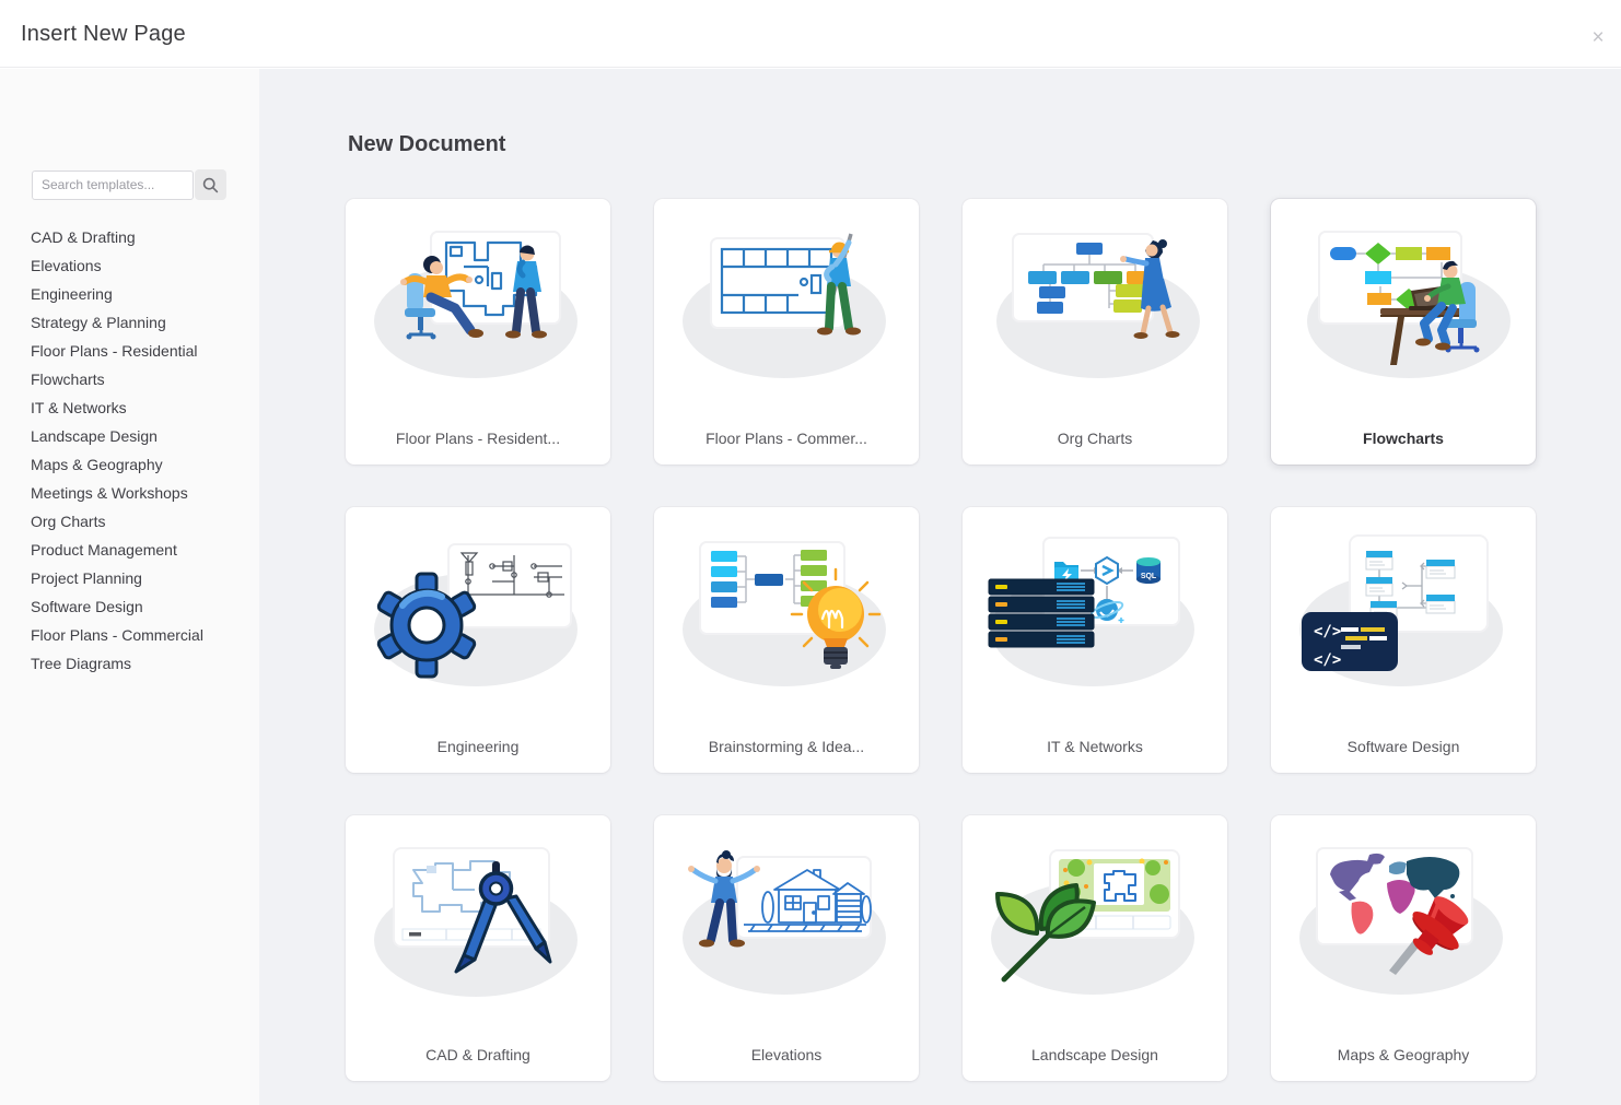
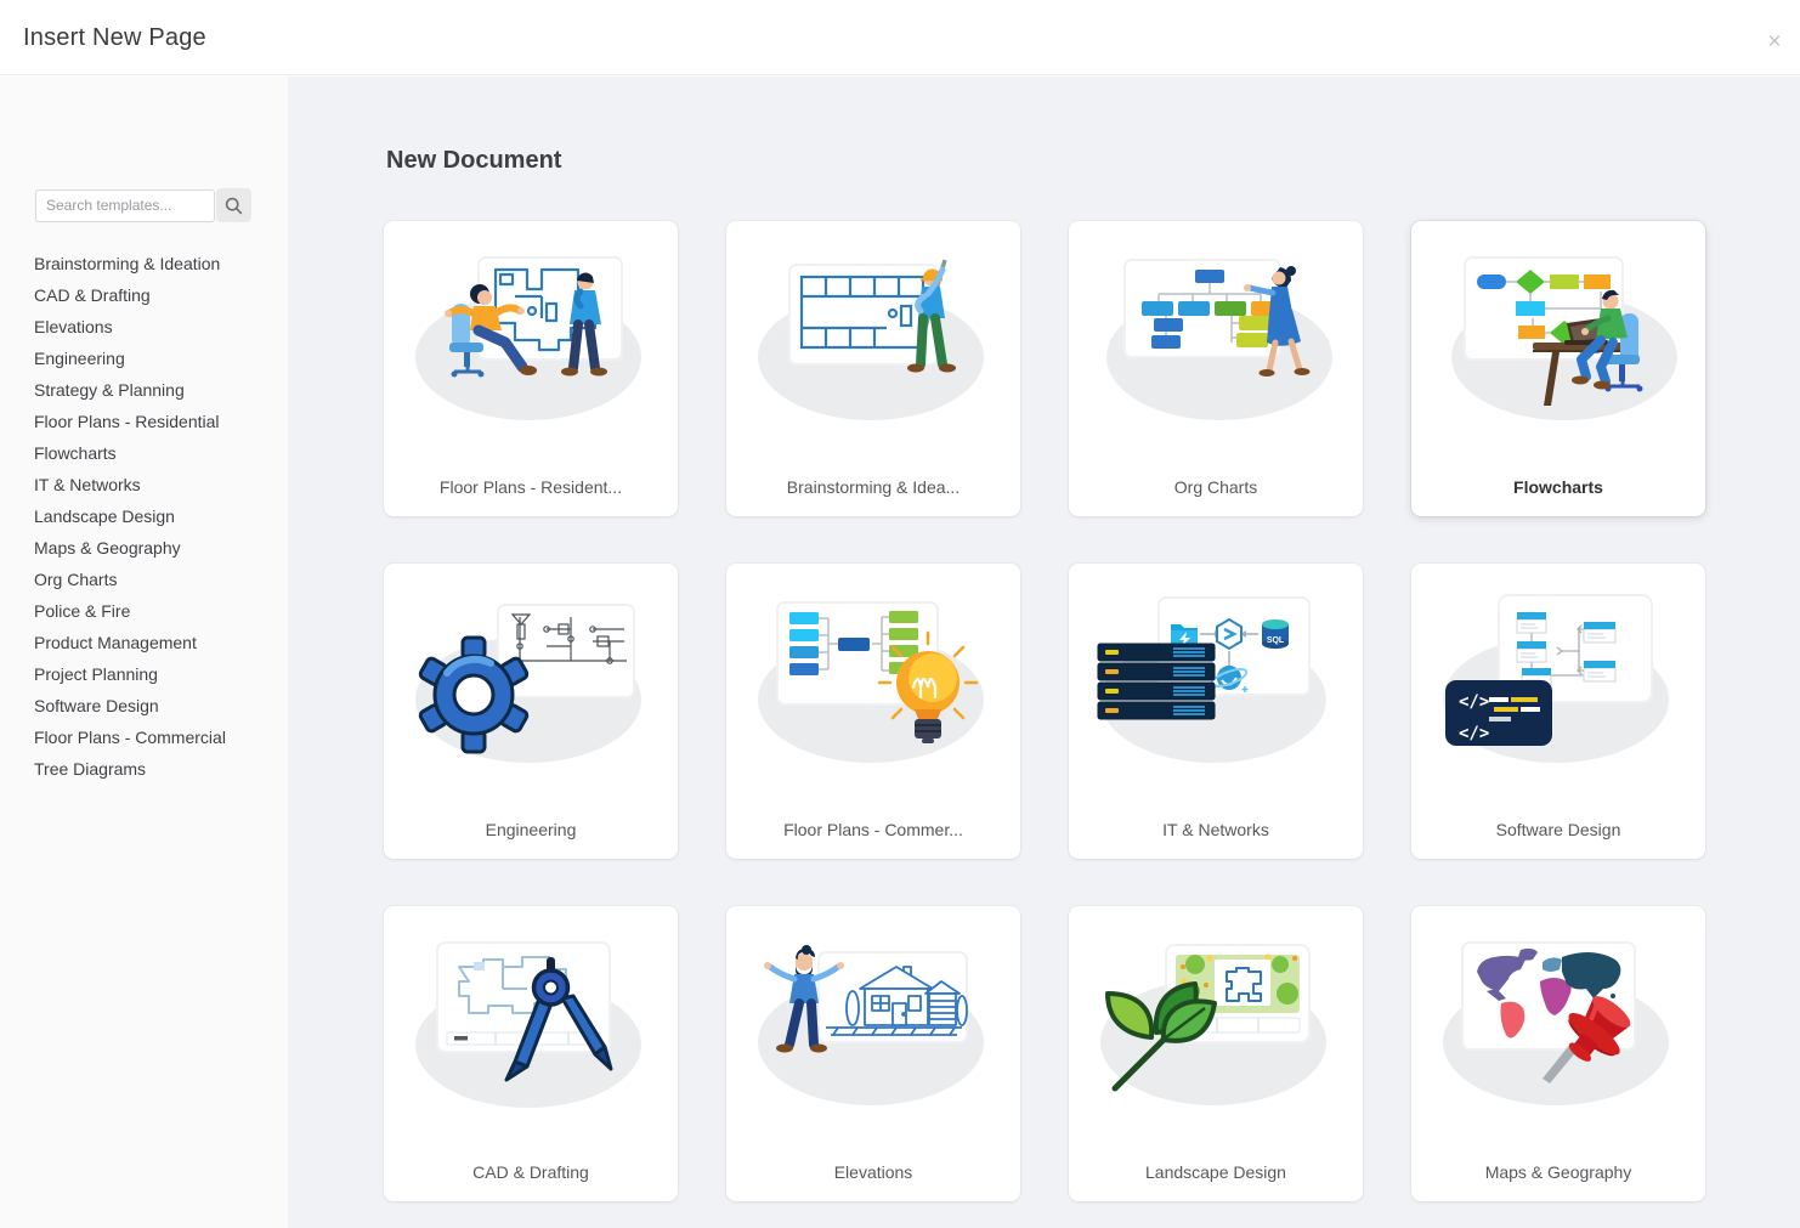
  Insert New Page
  ×
  Search templates...
+ Brainstorming & Ideation
  CAD & Drafting
  Elevations
  Engineering
  Strategy & Planning
  Floor Plans - Residential
  Flowcharts
  IT & Networks
  Landscape Design
  Maps & Geography
- Meetings & Workshops
  Org Charts
+ Police & Fire
  Product Management
  Project Planning
  Software Design
  Floor Plans - Commercial
  Tree Diagrams
  New Document
  Floor Plans - Resident...
- Floor Plans - Commer...
+ Brainstorming & Idea...
  Org Charts
  Flowcharts
  Engineering
- Brainstorming & Idea...
+ Floor Plans - Commer...
  IT & Networks
  </>
  </>
  Software Design
  CAD & Drafting
  Elevations
  Landscape Design
  Maps & Geography
